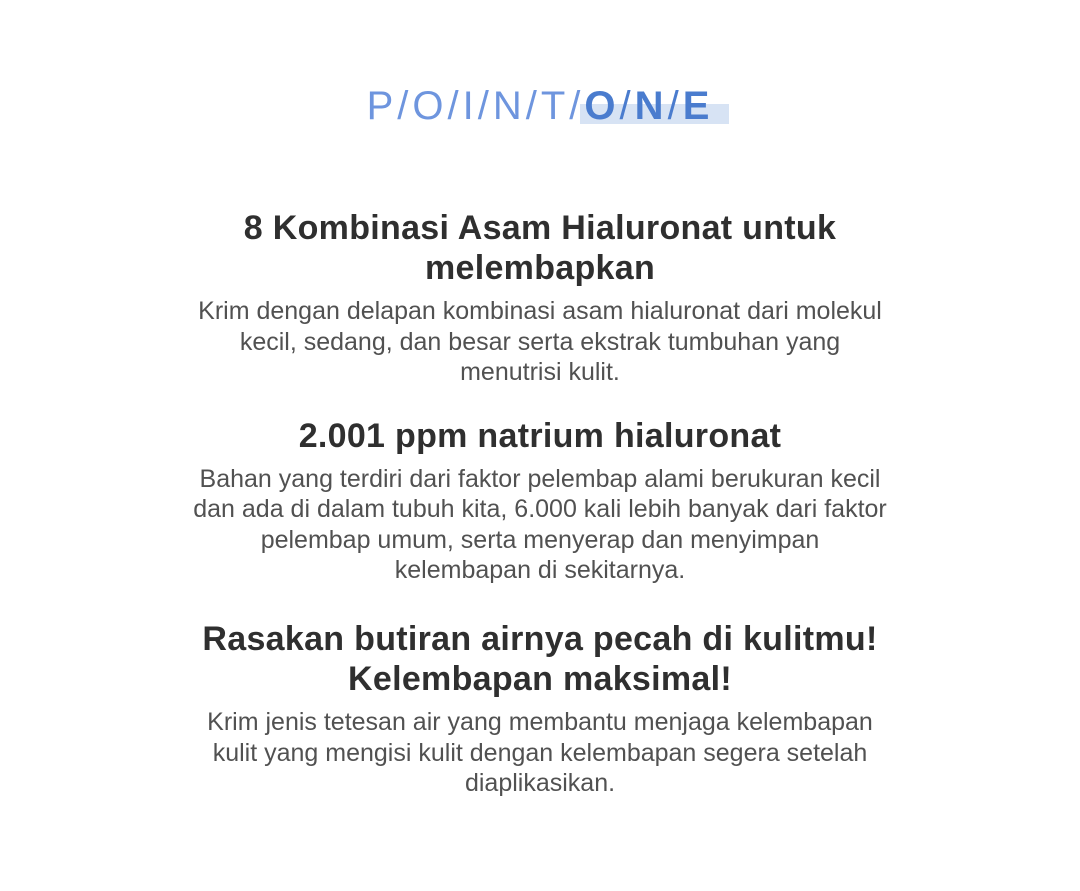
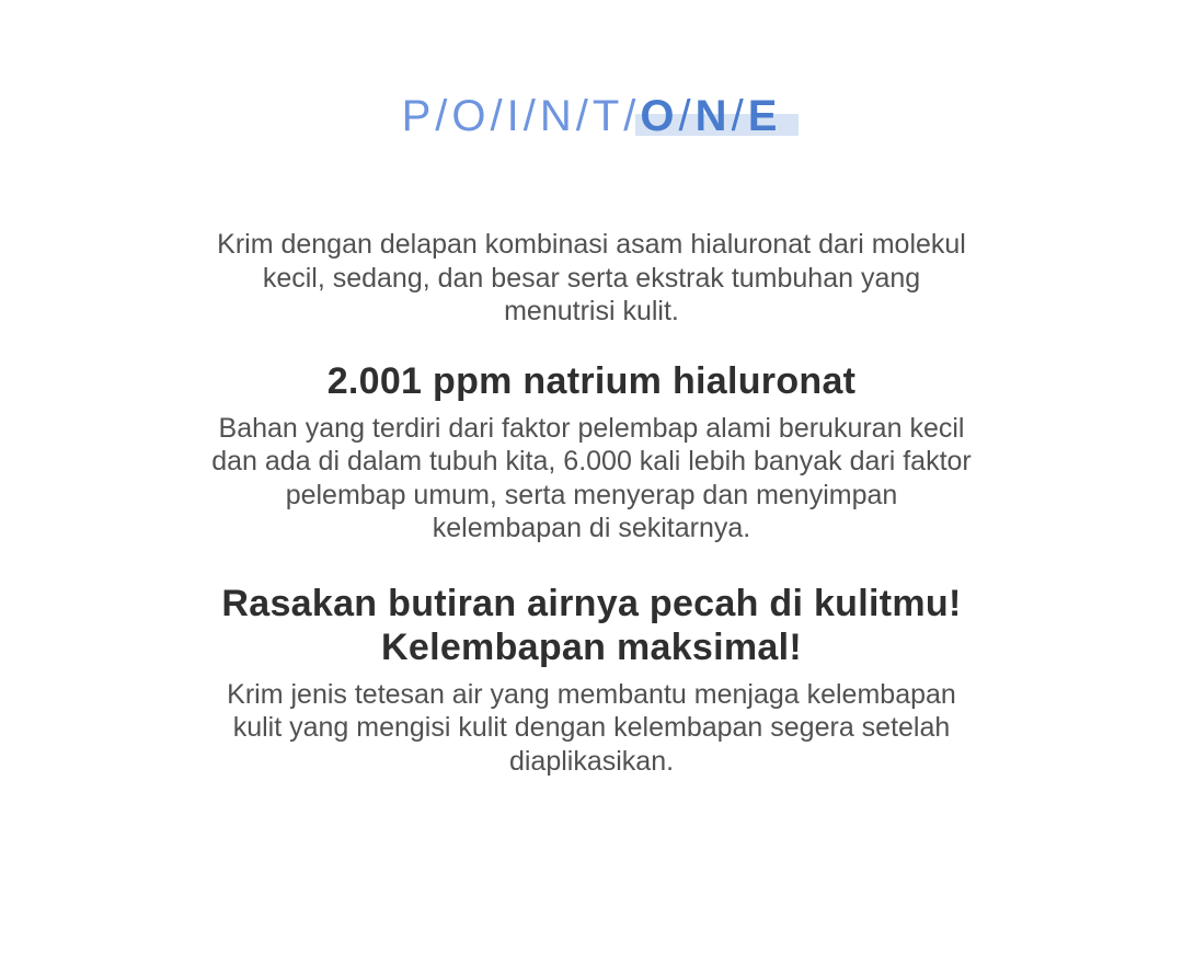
  P/O/I/N/T/O/N/E
- 8 Kombinasi Asam Hialuronat untuk
- melembapkan
  Krim dengan delapan kombinasi asam hialuronat dari molekul
  kecil, sedang, dan besar serta ekstrak tumbuhan yang
  menutrisi kulit.
  2.001 ppm natrium hialuronat
  Bahan yang terdiri dari faktor pelembap alami berukuran kecil
  dan ada di dalam tubuh kita, 6.000 kali lebih banyak dari faktor
  pelembap umum, serta menyerap dan menyimpan
  kelembapan di sekitarnya.
  Rasakan butiran airnya pecah di kulitmu!
  Kelembapan maksimal!
  Krim jenis tetesan air yang membantu menjaga kelembapan
  kulit yang mengisi kulit dengan kelembapan segera setelah
  diaplikasikan.
